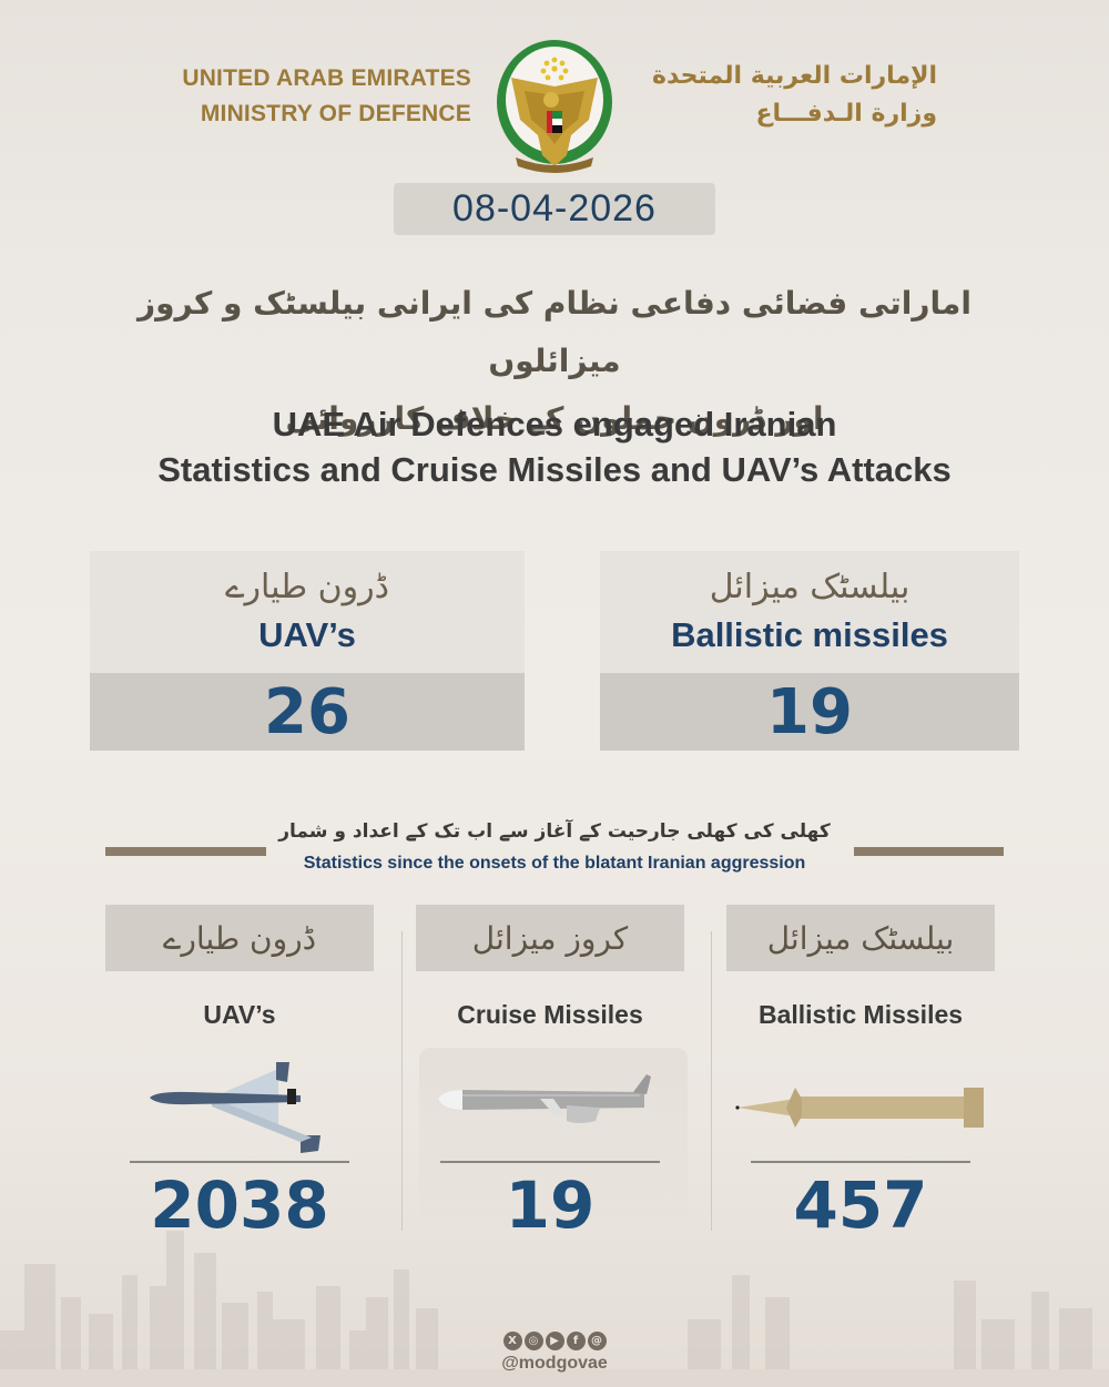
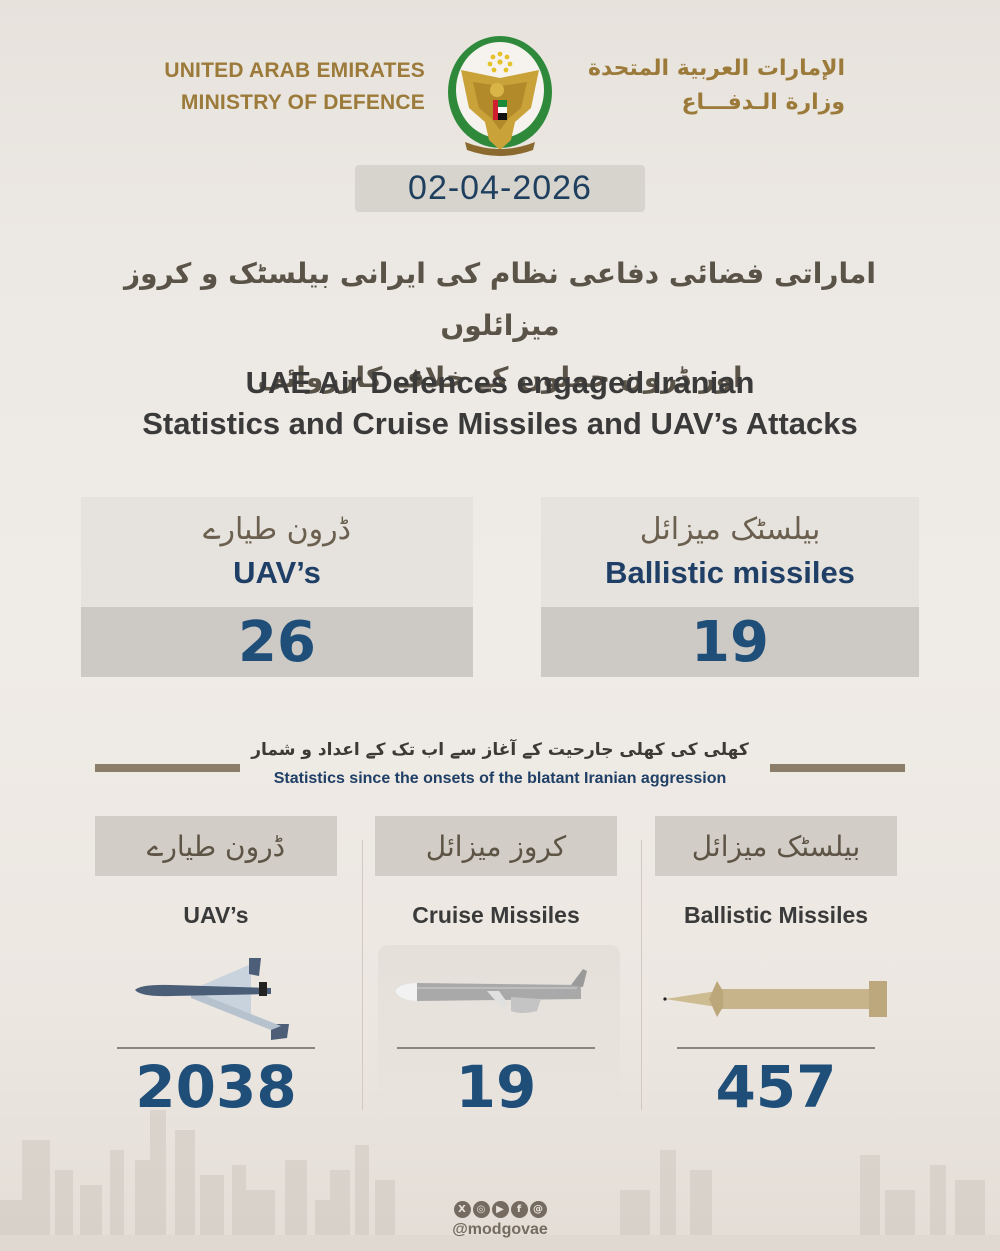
  UNITED ARAB EMIRATES
  MINISTRY OF DEFENCE
  الإمارات العربية المتحدة
  وزارة الـدفـــاع
- 08-04-2026
+ 02-04-2026
  اماراتی فضائی دفاعی نظام کی ایرانی بیلسٹک و کروز میزائلوں
  اور ڈرون حملوں کے خلاف کارروائی
  UAE Air Defences engaged Iranian
  Statistics and Cruise Missiles and UAV’s Attacks
  ڈرون طیارے
  UAV’s
  26
  بیلسٹک میزائل
  Ballistic missiles
  19
  کھلی کی کھلی جارحیت کے آغاز سے اب تک کے اعداد و شمار
  Statistics since the onsets of the blatant Iranian aggression
  ڈرون طیارے
  UAV’s
  2038
  کروز میزائل
  Cruise Missiles
  19
  بیلسٹک میزائل
  Ballistic Missiles
  457
  X
  ◎
  ▶
  f
  @
  @modgovae
